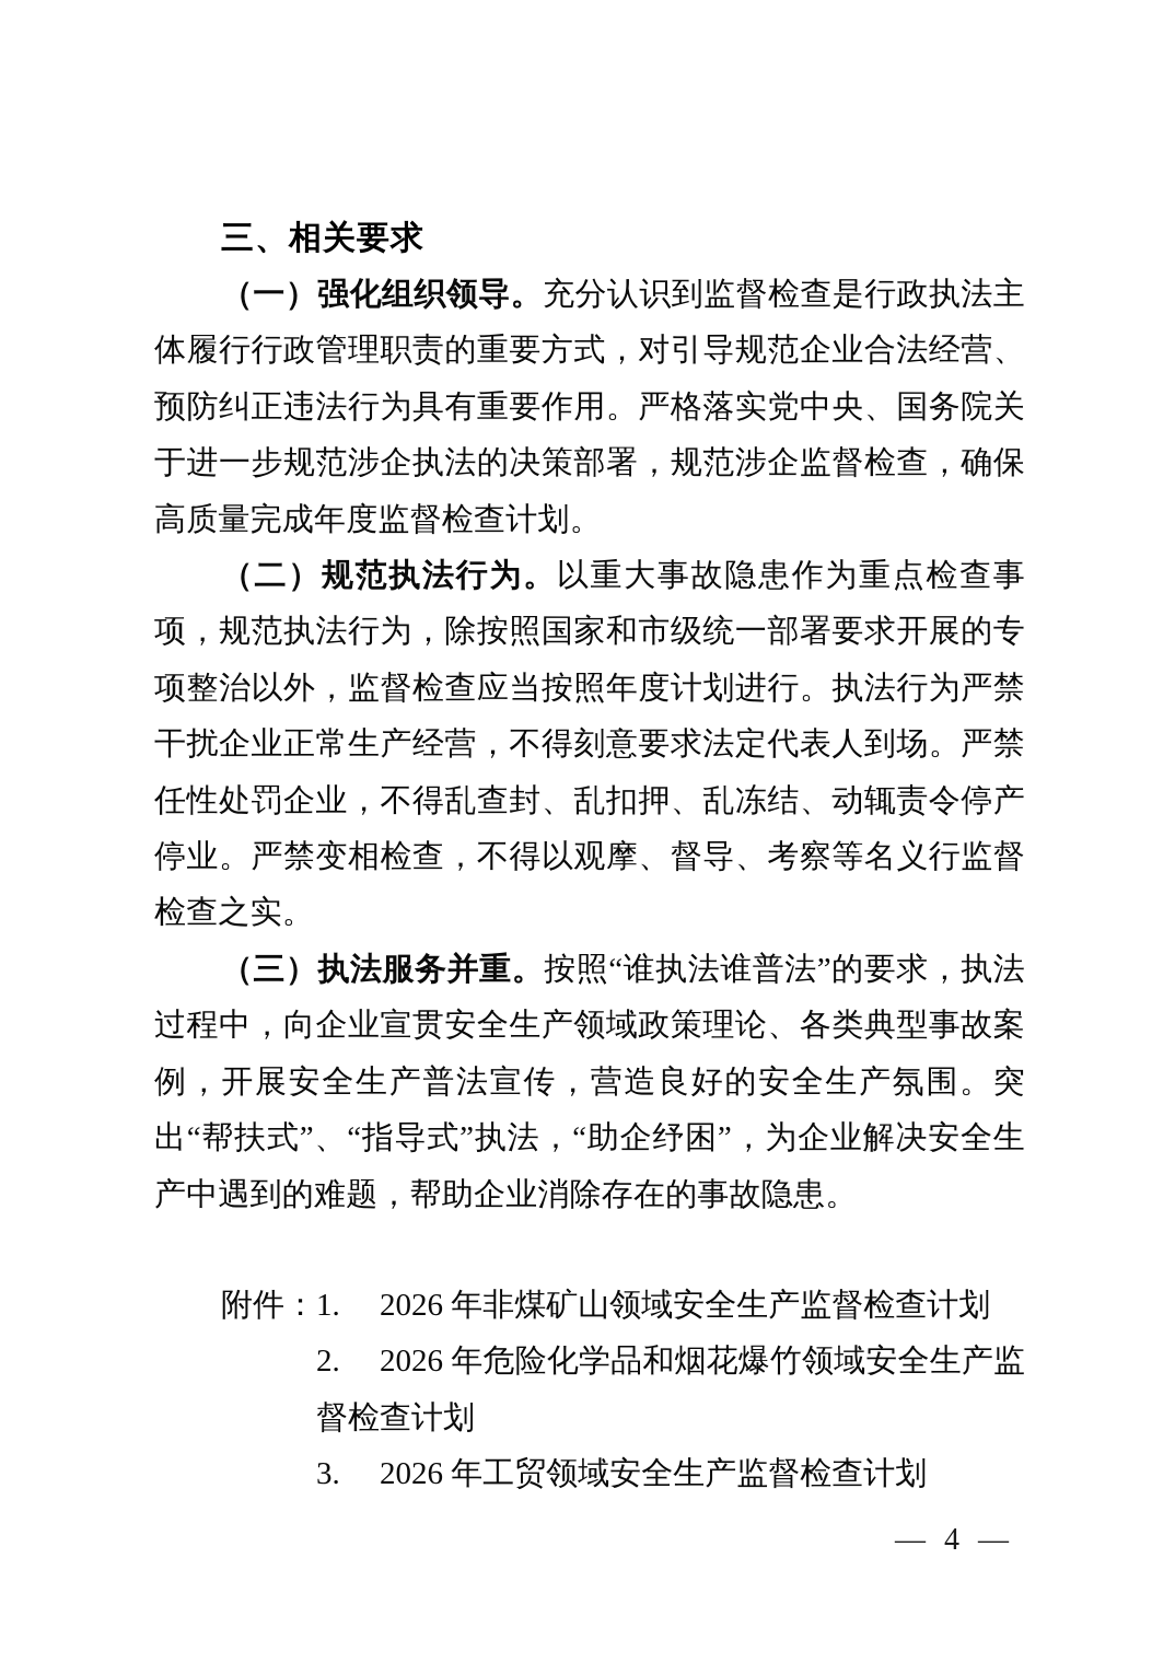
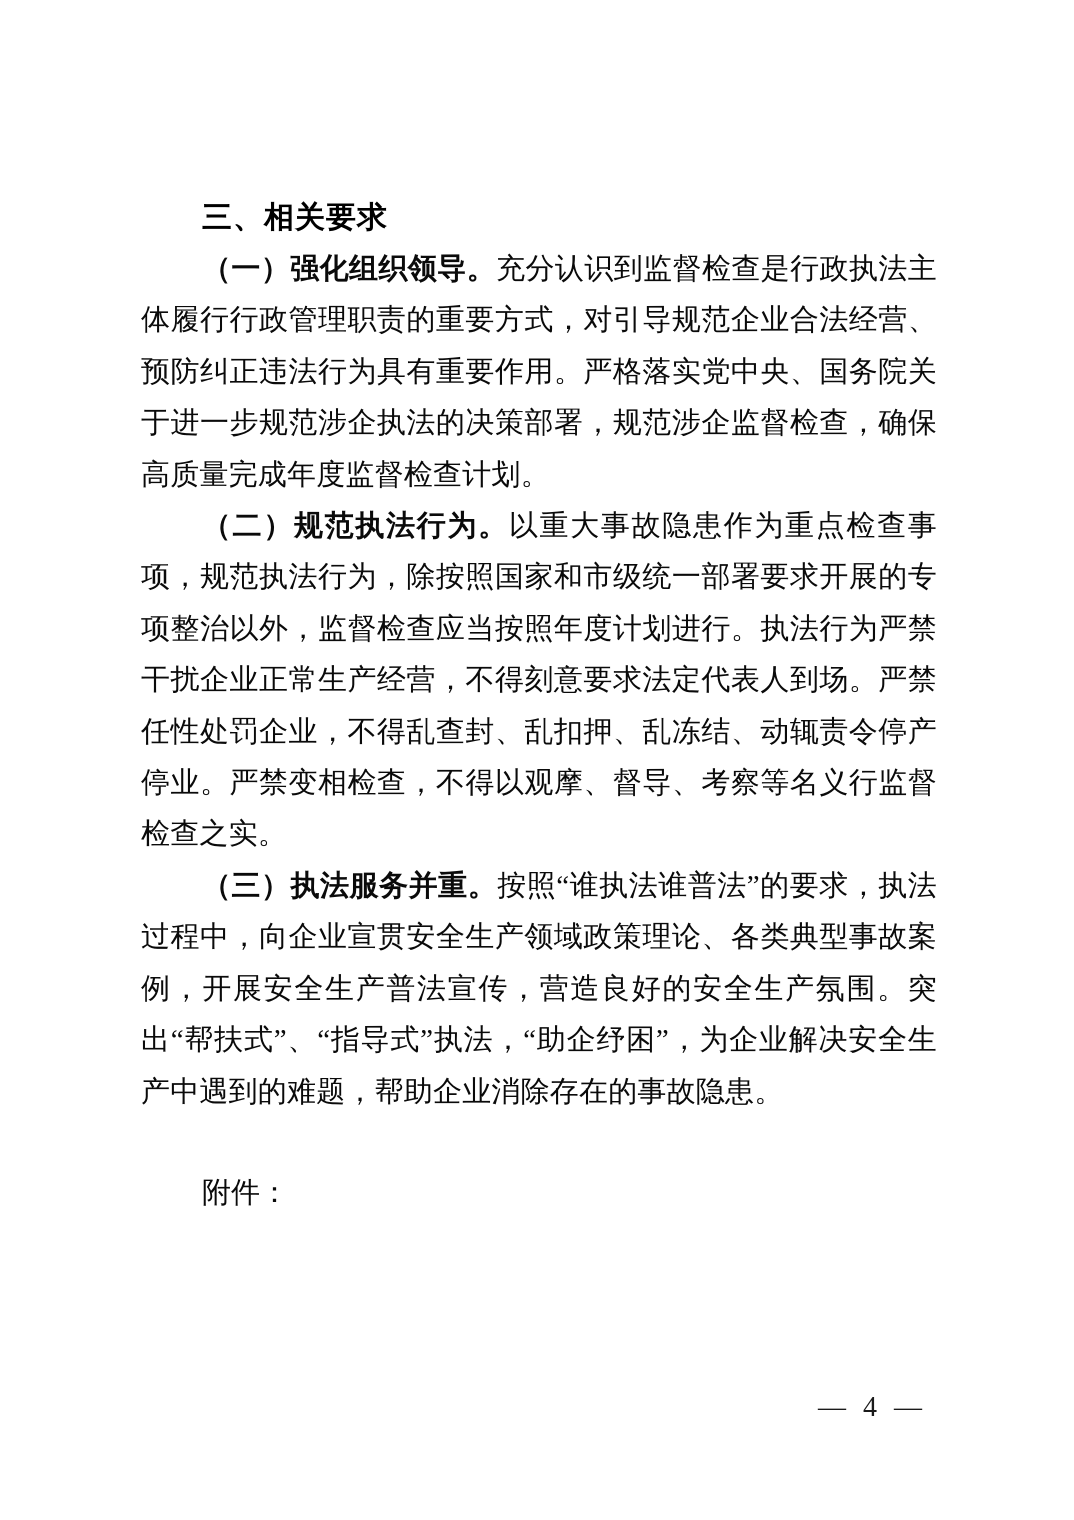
  三、相关要求
  （一）强化组织领导。充分认识到监督检查是行政执法主体履行行政管理职责的重要方式，对引导规范企业合法经营、预防纠正违法行为具有重要作用。严格落实党中央、国务院关于进一步规范涉企执法的决策部署，规范涉企监督检查，确保高质量完成年度监督检查计划。
  （二）规范执法行为。以重大事故隐患作为重点检查事项，规范执法行为，除按照国家和市级统一部署要求开展的专项整治以外，监督检查应当按照年度计划进行。执法行为严禁干扰企业正常生产经营，不得刻意要求法定代表人到场。严禁任性处罚企业，不得乱查封、乱扣押、乱冻结、动辄责令停产停业。严禁变相检查，不得以观摩、督导、考察等名义行监督检查之实。
  （三）执法服务并重。按照“谁执法谁普法”的要求，执法过程中，向企业宣贯安全生产领域政策理论、各类典型事故案例，开展安全生产普法宣传，营造良好的安全生产氛围。突出“帮扶式”、“指导式”执法，“助企纾困”，为企业解决安全生产中遇到的难题，帮助企业消除存在的事故隐患。
  附件：
- 1. 2026 年非煤矿山领域安全生产监督检查计划
- 2. 2026 年危险化学品和烟花爆竹领域安全生产监督检查计划
- 3. 2026 年工贸领域安全生产监督检查计划
  — 4 —
